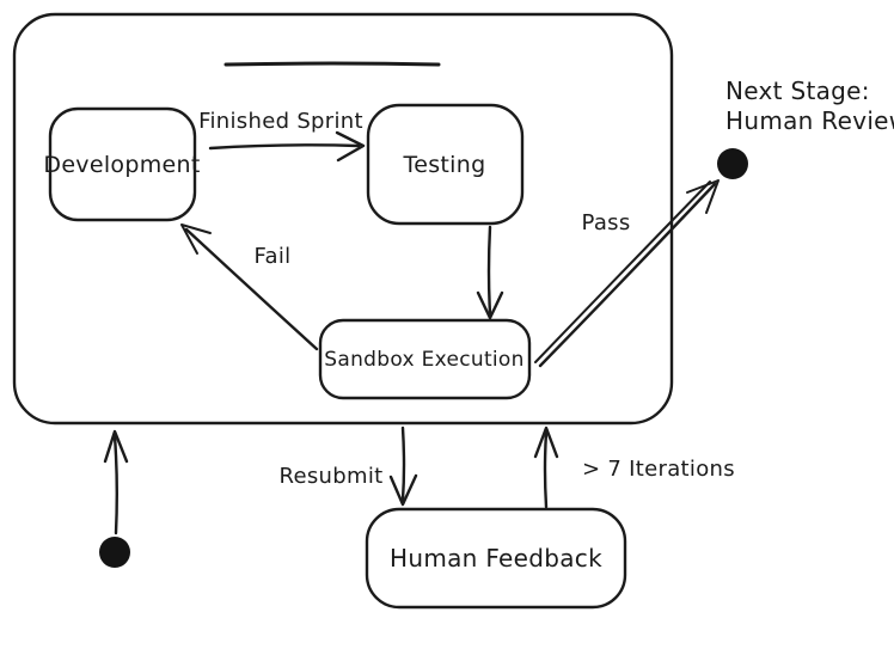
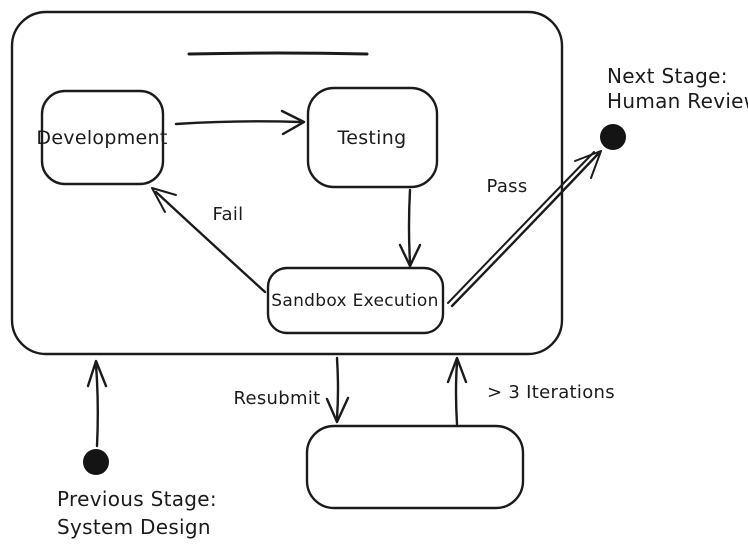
  Development
  Testing
  Sandbox Execution
- Human Feedback
- Finished Sprint
  Fail
  Pass
  Resubmit
- > 7 Iterations
+ > 3 Iterations
+ Previous Stage:
+ System Design
  Next Stage:
  Human Revie
